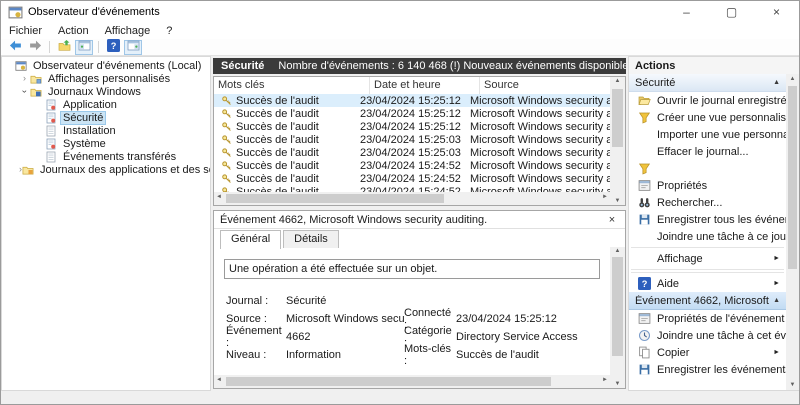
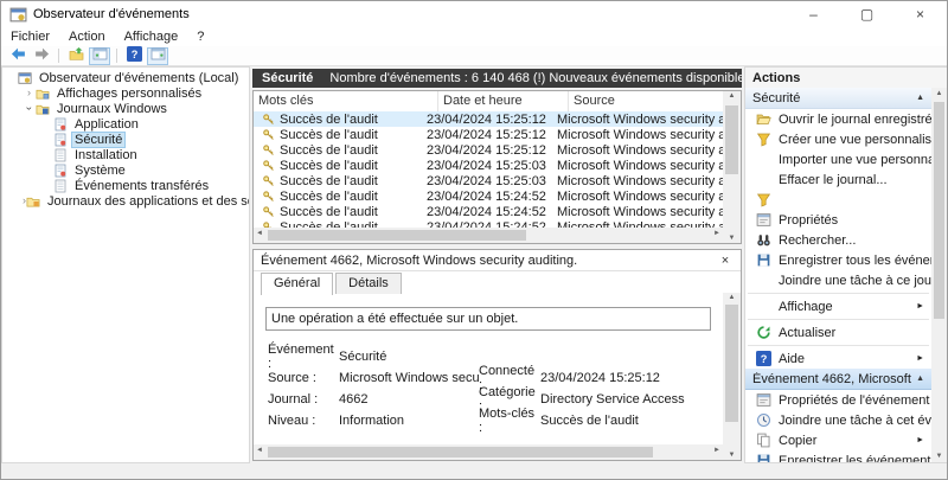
  Observateur d'événements
  –
  ▢
  ×
  Fichier
  Action
  Affichage
  ?
  ?
  Observateur d'événements (Local)
  ›
  Affichages personnalisés
  Journaux Windows
  Application
  Sécurité
  Installation
  Système
  Événements transférés
  ›
  Journaux des applications et des s
  Sécurité
  Nombre d'événements : 6 140 468 (!) Nouveaux événements disponible
  Mots clés
  Date et heure
  Source
  Succès de l'audit
  23/04/2024 15:25:12
  Microsoft Windows security
  Succès de l'audit
  23/04/2024 15:25:12
  Microsoft Windows security
  Succès de l'audit
  23/04/2024 15:25:12
  Microsoft Windows security
  Succès de l'audit
  23/04/2024 15:25:03
  Microsoft Windows security
  Succès de l'audit
  23/04/2024 15:25:03
  Microsoft Windows security
  Succès de l'audit
  23/04/2024 15:24:52
  Microsoft Windows security
  Succès de l'audit
  23/04/2024 15:24:52
  Microsoft Windows security
  Événement 4662, Microsoft Windows security auditing.
  ×
  Général
  Détails
  Une opération a été effectuée sur un objet.
- Journal :
+ Événement :
  Sécurité
  Source :
  Microsoft Windows secu
  Connecté :
  23/04/2024 15:25:12
- Événement :
+ Journal :
  4662
  Catégorie :
  Directory Service Access
  Niveau :
  Information
  Mots-clés :
  Succès de l'audit
  Actions
  Sécurité
  Ouvrir le journal enregistré
  Créer une vue personnalis
  Importer une vue personn
  Effacer le journal...
  Propriétés
  Rechercher...
  Enregistrer tous les événe
  Joindre une tâche à ce jou
  Affichage
+ Actualiser
  ?
  Aide
  Événement 4662, Microsoft
  Propriétés de l'événement
  Joindre une tâche à cet év
  Copier
  Enregistrer les événement
